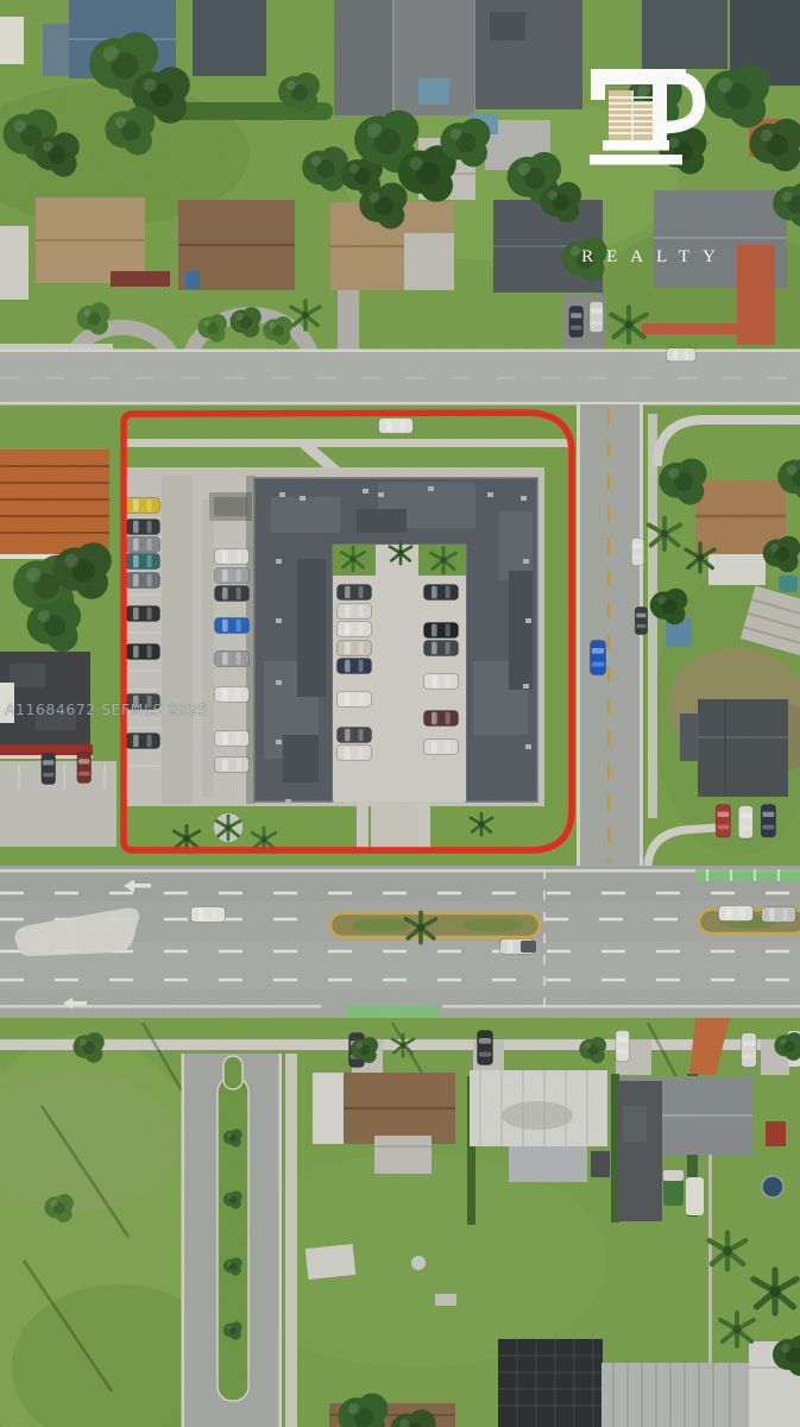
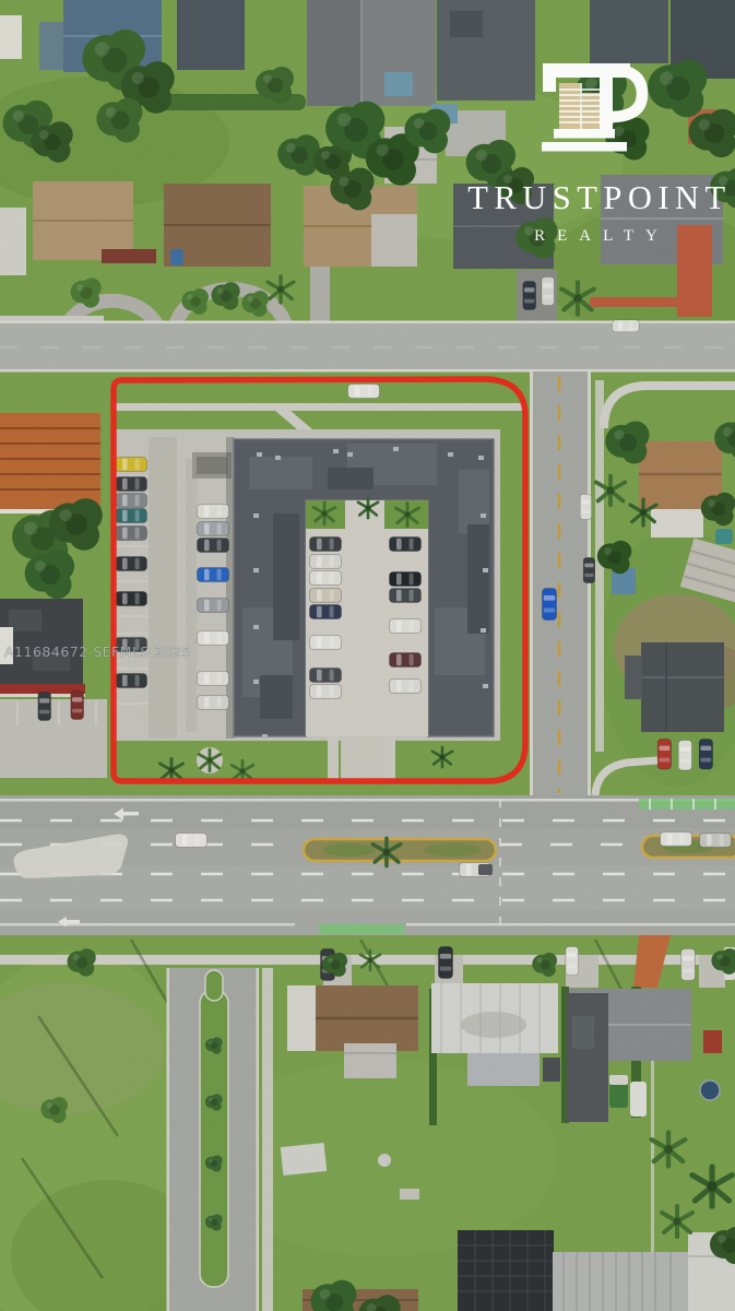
+ TRUSTPOINT
  REALTY
  A11684672 SEFMLS 2025
